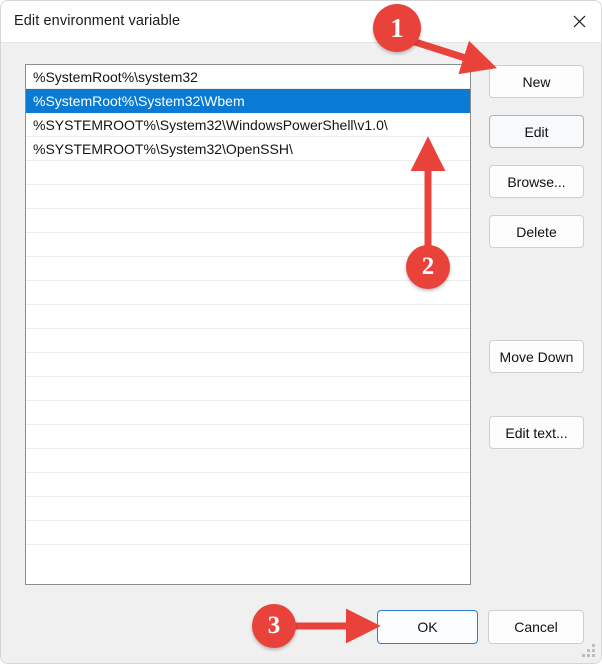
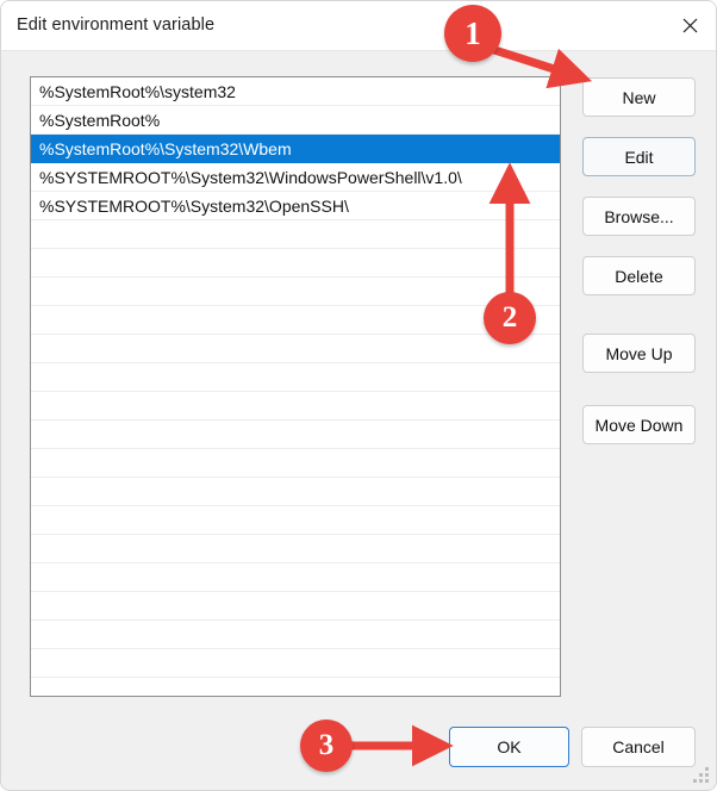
  Edit environment variable
  %SystemRoot%\system32
+ %SystemRoot%
  %SystemRoot%\System32\Wbem
  %SYSTEMROOT%\System32\WindowsPowerShell\v1.0\
  %SYSTEMROOT%\System32\OpenSSH\
  New
  Edit
  Browse...
  Delete
+ Move Up
  Move Down
- Edit text...
  OK
  Cancel
  1
  2
  3
